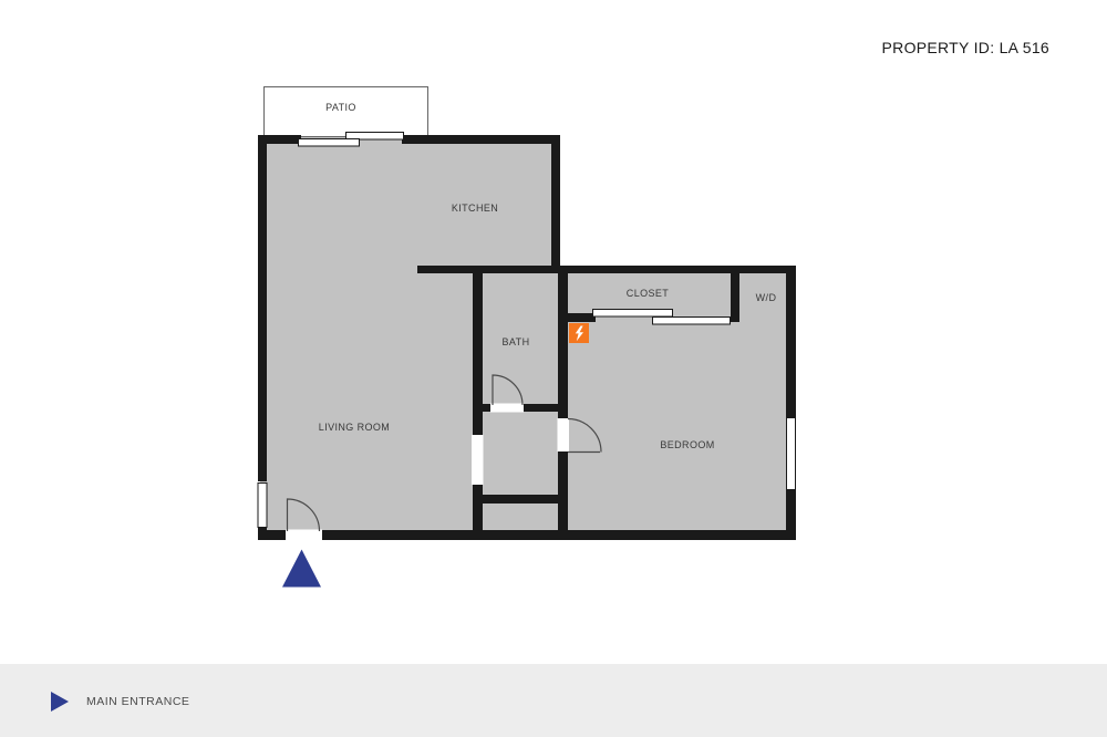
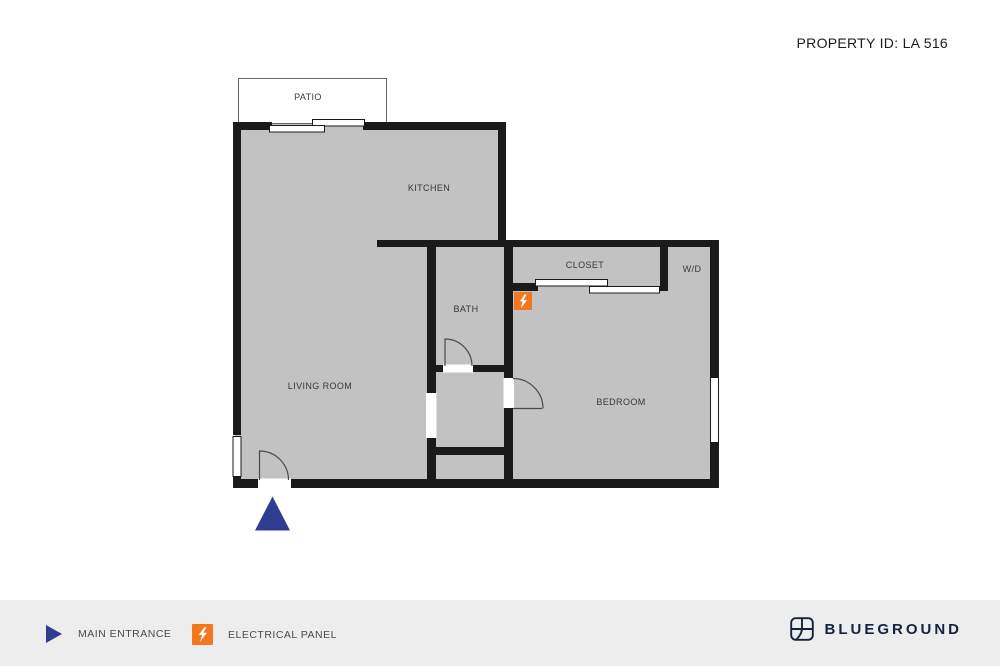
  PROPERTY ID: LA 516
  PATIO
  KITCHEN
  LIVING ROOM
  BATH
  CLOSET
  W/D
  BEDROOM
  MAIN ENTRANCE
+ ELECTRICAL PANEL
+ BLUEGROUND
